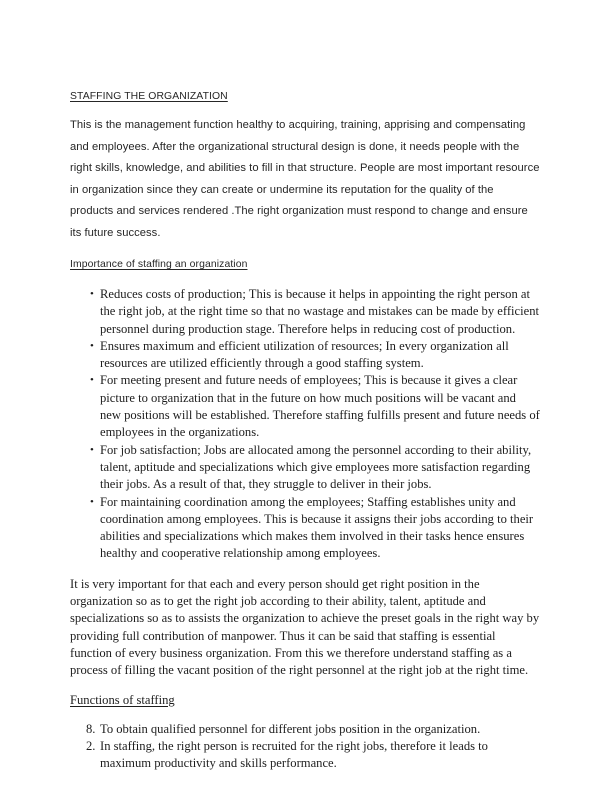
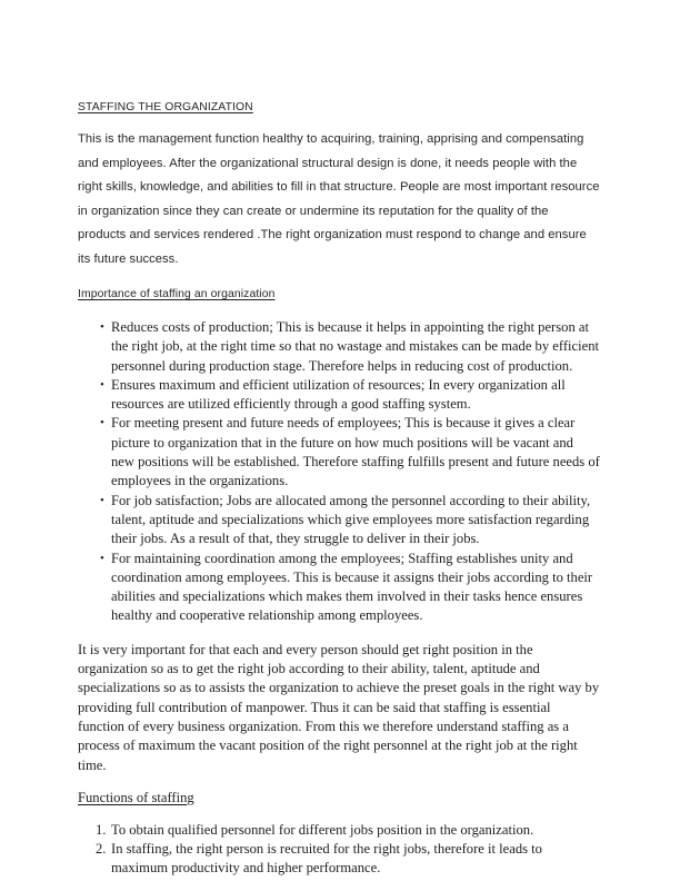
  STAFFING THE ORGANIZATION
  This is the management function healthy to acquiring, training, apprising and compensating and employees. After the organizational structural design is done, it needs people with the right skills, knowledge, and abilities to fill in that structure. People are most important resource in organization since they can create or undermine its reputation for the quality of the products and services rendered .The right organization must respond to change and ensure its future success.
  Importance of staffing an organization
  •
  Reduces costs of production; This is because it helps in appointing the right person at the right job, at the right time so that no wastage and mistakes can be made by efficient personnel during production stage. Therefore helps in reducing cost of production.
  •
  Ensures maximum and efficient utilization of resources; In every organization all resources are utilized efficiently through a good staffing system.
  •
  For meeting present and future needs of employees; This is because it gives a clear picture to organization that in the future on how much positions will be vacant and new positions will be established. Therefore staffing fulfills present and future needs of employees in the organizations.
  •
  For job satisfaction; Jobs are allocated among the personnel according to their ability, talent, aptitude and specializations which give employees more satisfaction regarding their jobs. As a result of that, they struggle to deliver in their jobs.
  •
  For maintaining coordination among the employees; Staffing establishes unity and coordination among employees. This is because it assigns their jobs according to their abilities and specializations which makes them involved in their tasks hence ensures healthy and cooperative relationship among employees.
- It is very important for that each and every person should get right position in the organization so as to get the right job according to their ability, talent, aptitude and specializations so as to assists the organization to achieve the preset goals in the right way by providing full contribution of manpower. Thus it can be said that staffing is essential function of every business organization. From this we therefore understand staffing as a process of filling the vacant position of the right personnel at the right job at the right time.
+ It is very important for that each and every person should get right position in the organization so as to get the right job according to their ability, talent, aptitude and specializations so as to assists the organization to achieve the preset goals in the right way by providing full contribution of manpower. Thus it can be said that staffing is essential function of every business organization. From this we therefore understand staffing as a process of maximum the vacant position of the right personnel at the right job at the right time.
  Functions of staffing
- 8.
+ 1.
  To obtain qualified personnel for different jobs position in the organization.
  2.
- In staffing, the right person is recruited for the right jobs, therefore it leads to maximum productivity and skills performance.
+ In staffing, the right person is recruited for the right jobs, therefore it leads to maximum productivity and higher performance.
